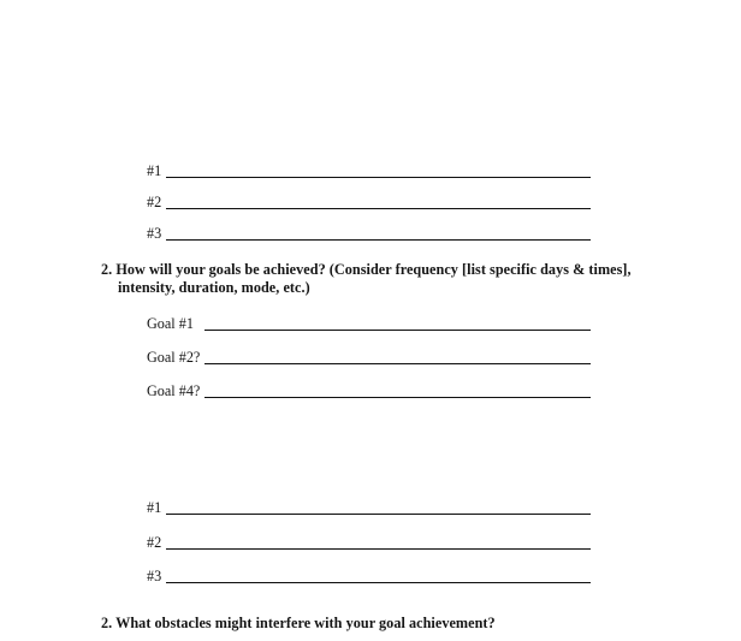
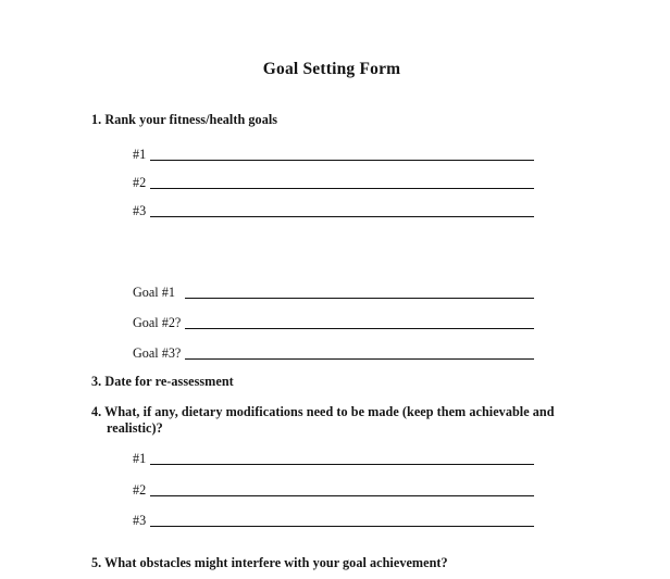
+ Goal Setting Form
+ 1. Rank your fitness/health goals
  #1
  #2
  #3
- 2. How will your goals be achieved? (Consider frequency [list specific days & times], intensity, duration, mode, etc.)
  Goal #1
  Goal #2?
- Goal #4?
+ Goal #3?
+ 3. Date for re-assessment
+ 4. What, if any, dietary modifications need to be made (keep them achievable and realistic)?
  #1
  #2
  #3
- 2. What obstacles might interfere with your goal achievement?
+ 5. What obstacles might interfere with your goal achievement?
